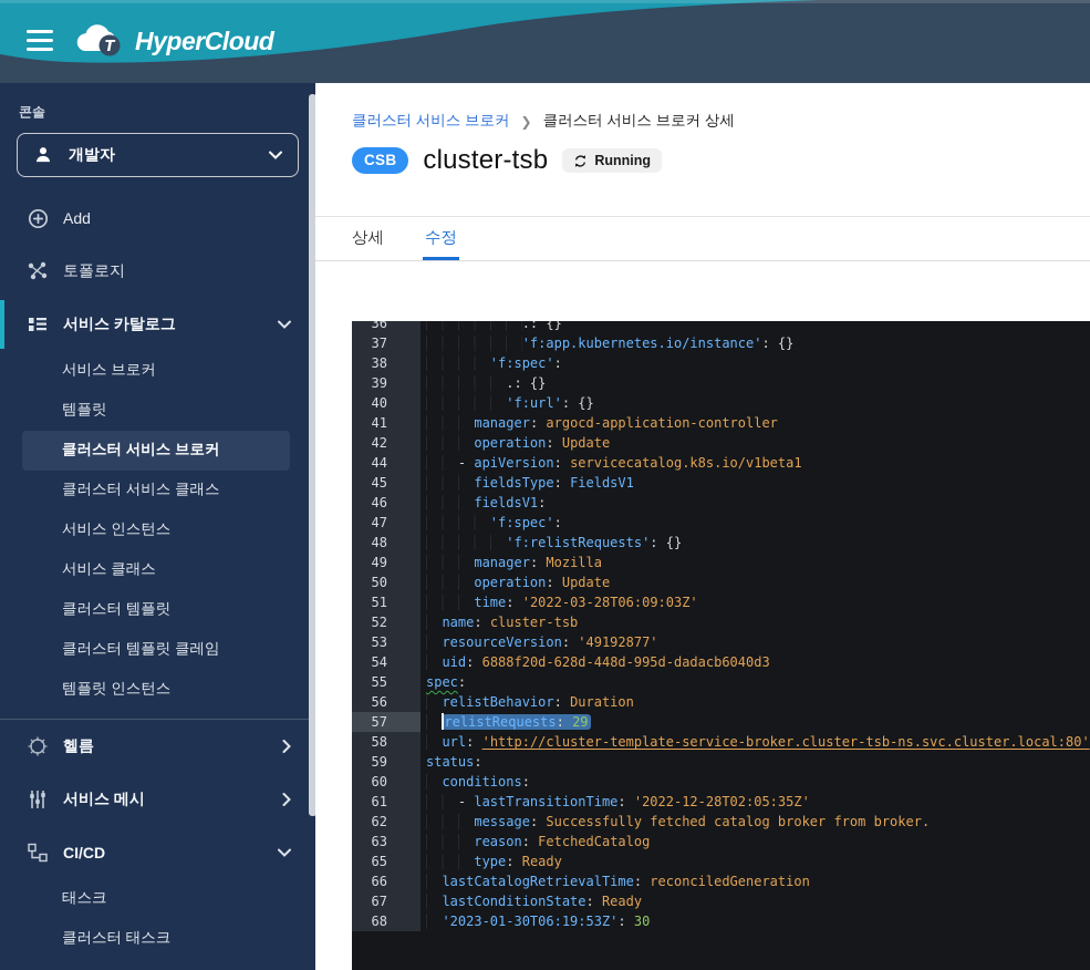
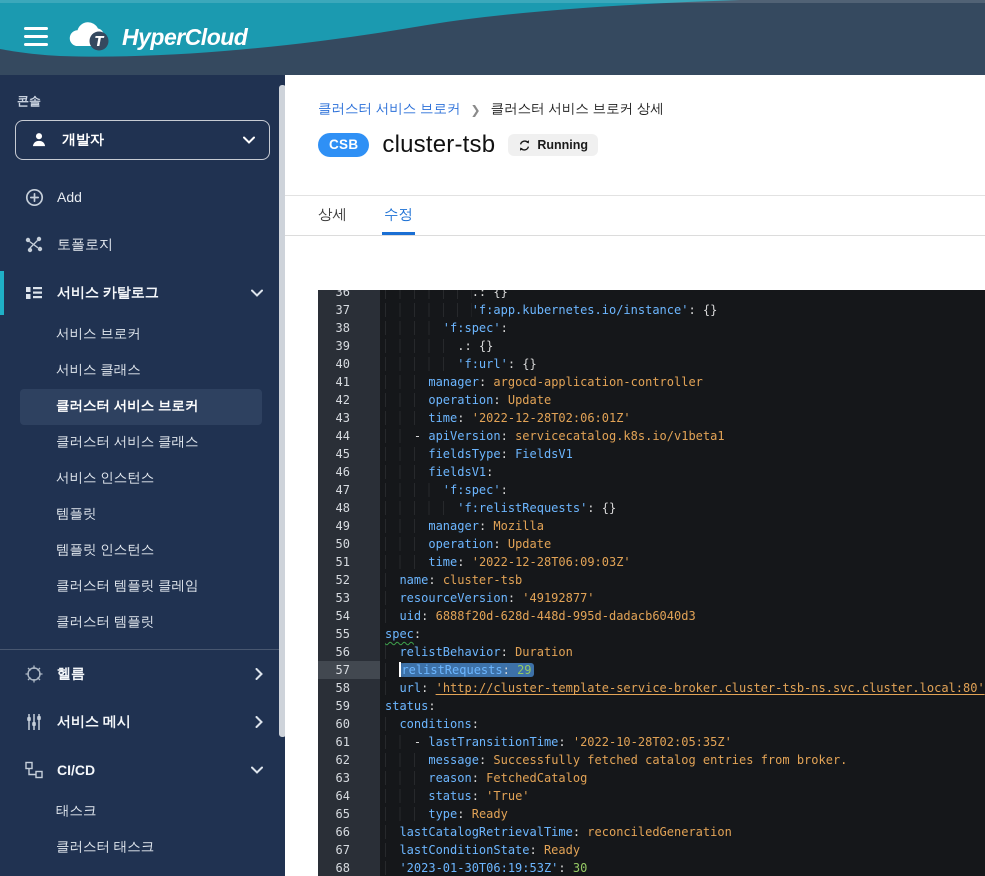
  T
  HyperCloud
  콘솔
  개발자
  Add
  토폴로지
  서비스 카탈로그
  서비스 브로커
- 템플릿
+ 서비스 클래스
  클러스터 서비스 브로커
  클러스터 서비스 클래스
  서비스 인스턴스
- 서비스 클래스
+ 템플릿
- 클러스터 템플릿
+ 템플릿 인스턴스
  클러스터 템플릿 클레임
- 템플릿 인스턴스
+ 클러스터 템플릿
  헬름
  서비스 메시
  CI/CD
  태스크
  클러스터 태스크
  클러스터 서비스 브로커
  ❯
  클러스터 서비스 브로커 상세
  CSB
  cluster-tsb
  Running
  상세
  수정
  36 .: {}
  37 'f:app.kubernetes.io/instance': {}
  38 'f:spec':
  39 .: {}
  40 'f:url': {}
  41 manager: argocd-application-controller
  42 operation: Update
+ 43 time: '2022-12-28T02:06:01Z'
  44 - apiVersion: servicecatalog.k8s.io/v1beta1
  45 fieldsType: FieldsV1
  46 fieldsV1:
  47 'f:spec':
  48 'f:relistRequests': {}
  49 manager: Mozilla
  50 operation: Update
- 51 time: '2022-03-28T06:09:03Z'
+ 51 time: '2022-12-28T06:09:03Z'
  52 name: cluster-tsb
  53 resourceVersion: '49192877'
  54 uid: 6888f20d-628d-448d-995d-dadacb6040d3
  55 spec:
  56 relistBehavior: Duration
  57 relistRequests: 29
  58 url: 'http://cluster-template-service-broker.cluster-tsb-ns.svc.cluster.local:80'
  59 status:
  60 conditions:
- 61 - lastTransitionTime: '2022-12-28T02:05:35Z'
+ 61 - lastTransitionTime: '2022-10-28T02:05:35Z'
- 62 message: Successfully fetched catalog broker from broker.
+ 62 message: Successfully fetched catalog entries from broker.
  63 reason: FetchedCatalog
+ 64 status: 'True'
  65 type: Ready
  66 lastCatalogRetrievalTime: reconciledGeneration
  67 lastConditionState: Ready
  68 '2023-01-30T06:19:53Z': 30
